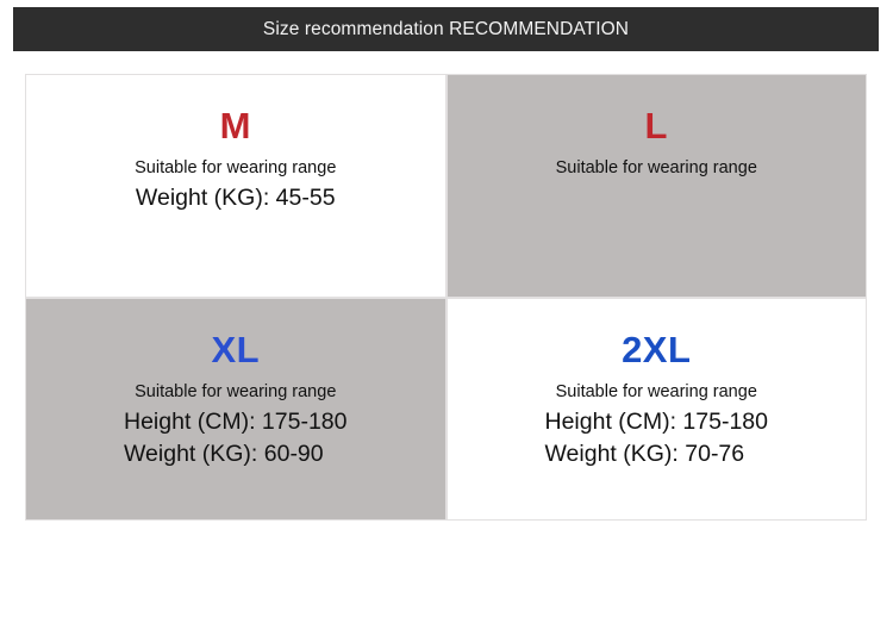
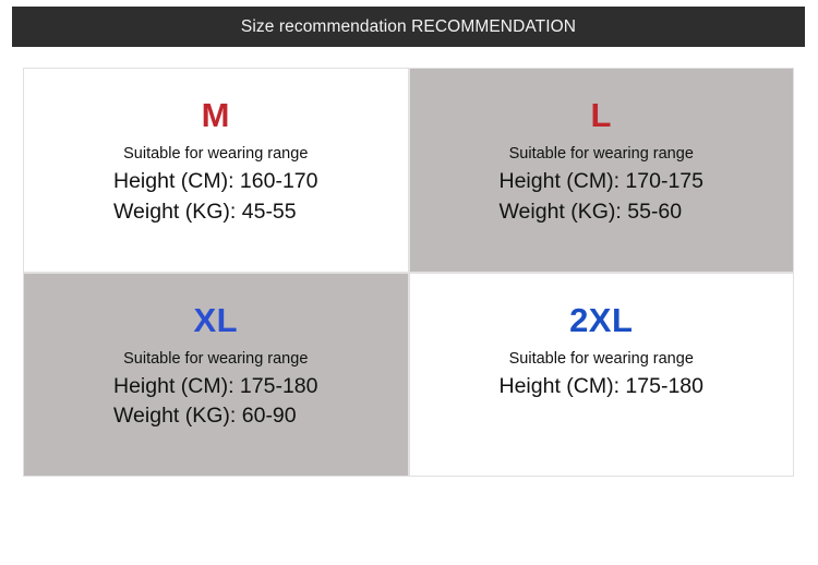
  Size recommendation RECOMMENDATION
  M
  Suitable for wearing range
+ Height (CM): 160-170
  Weight (KG): 45-55
  L
  Suitable for wearing range
+ Height (CM): 170-175
+ Weight (KG): 55-60
  XL
  Suitable for wearing range
  Height (CM): 175-180
  Weight (KG): 60-90
  2XL
  Suitable for wearing range
  Height (CM): 175-180
- Weight (KG): 70-76
